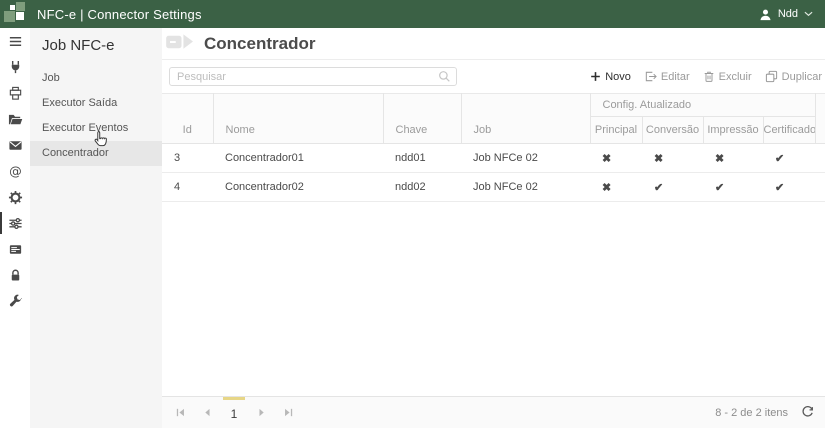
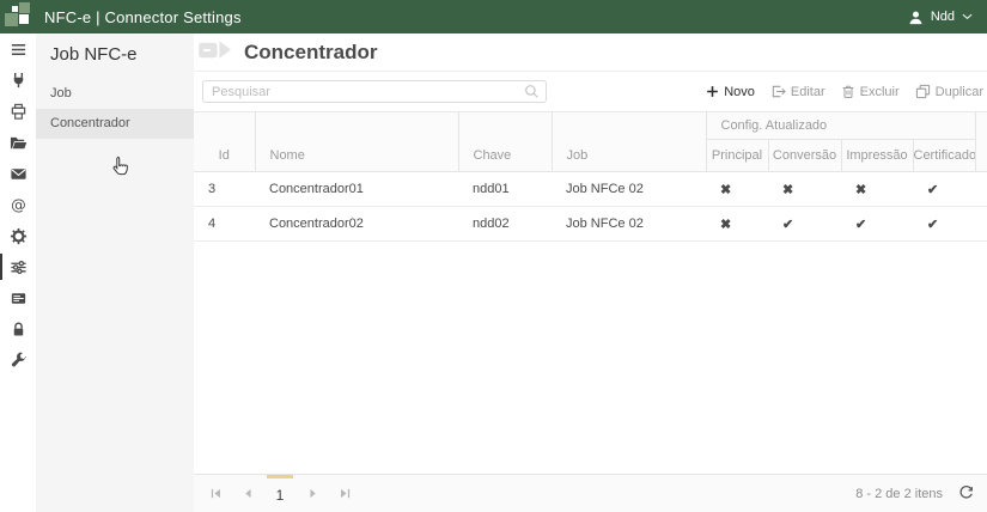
  NFC-e | Connector Settings
  Ndd
  @
  Job NFC-e
  Job
- Executor Saída
- Executor Eventos
  Concentrador
  Concentrador
  Pesquisar
  Novo
  Editar
  Excluir
  Duplicar
  Id	Nome	Chave	Job	Config. Atualizado
  Principal	Conversão	Impressão	Certificado
  3	Concentrador01	ndd01	Job NFCe 02	✖	✖	✖	✔
  4	Concentrador02	ndd02	Job NFCe 02	✖	✔	✔	✔
  1
  8 - 2 de 2 itens
